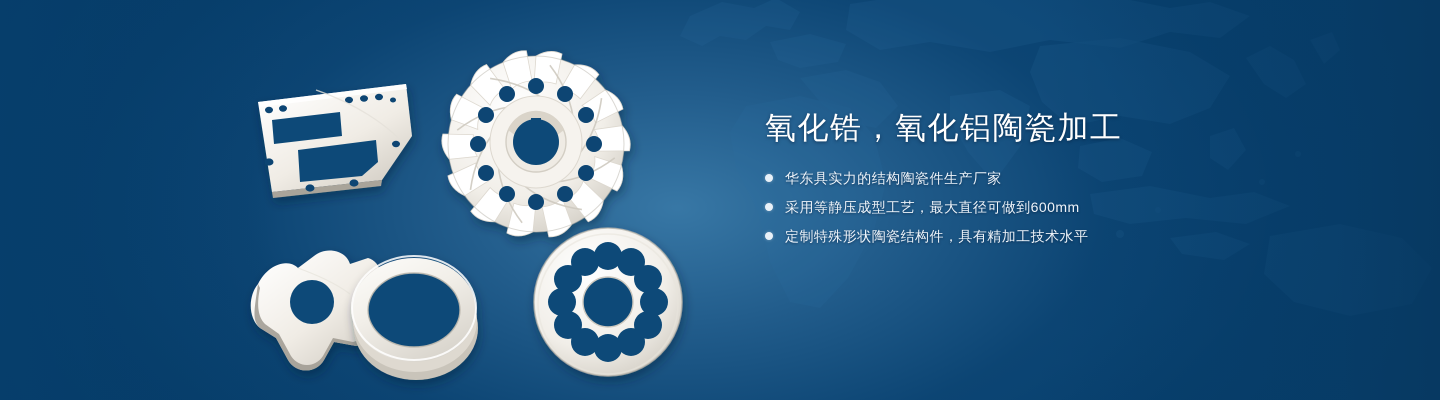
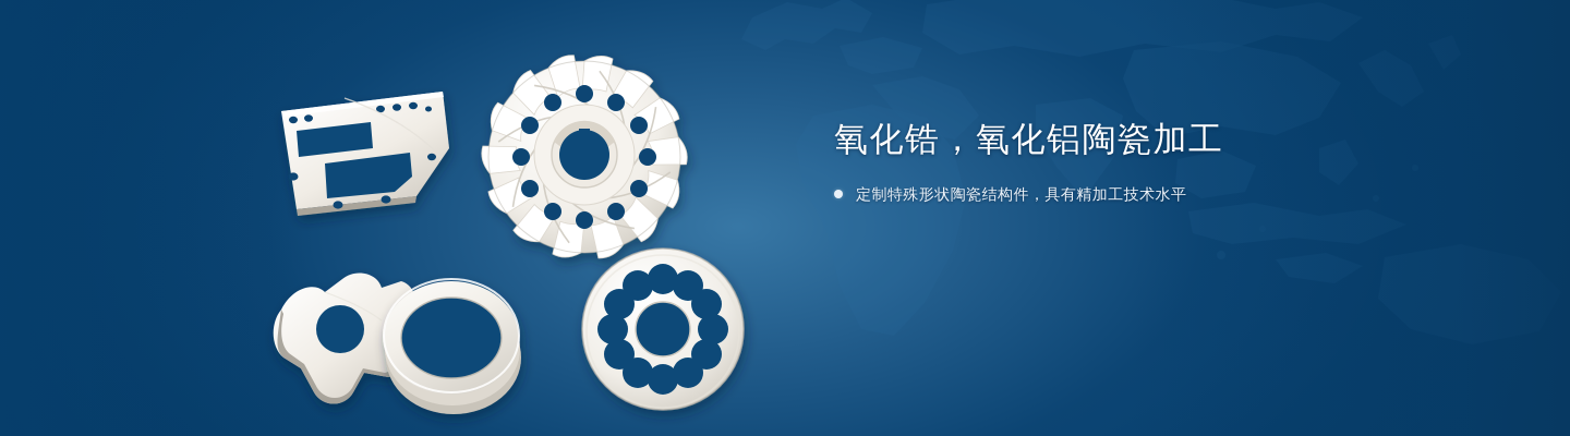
  氧化锆，氧化铝陶瓷加工
- 华东具实力的结构陶瓷件生产厂家
- 采用等静压成型工艺，最大直径可做到600mm
  定制特殊形状陶瓷结构件，具有精加工技术水平
